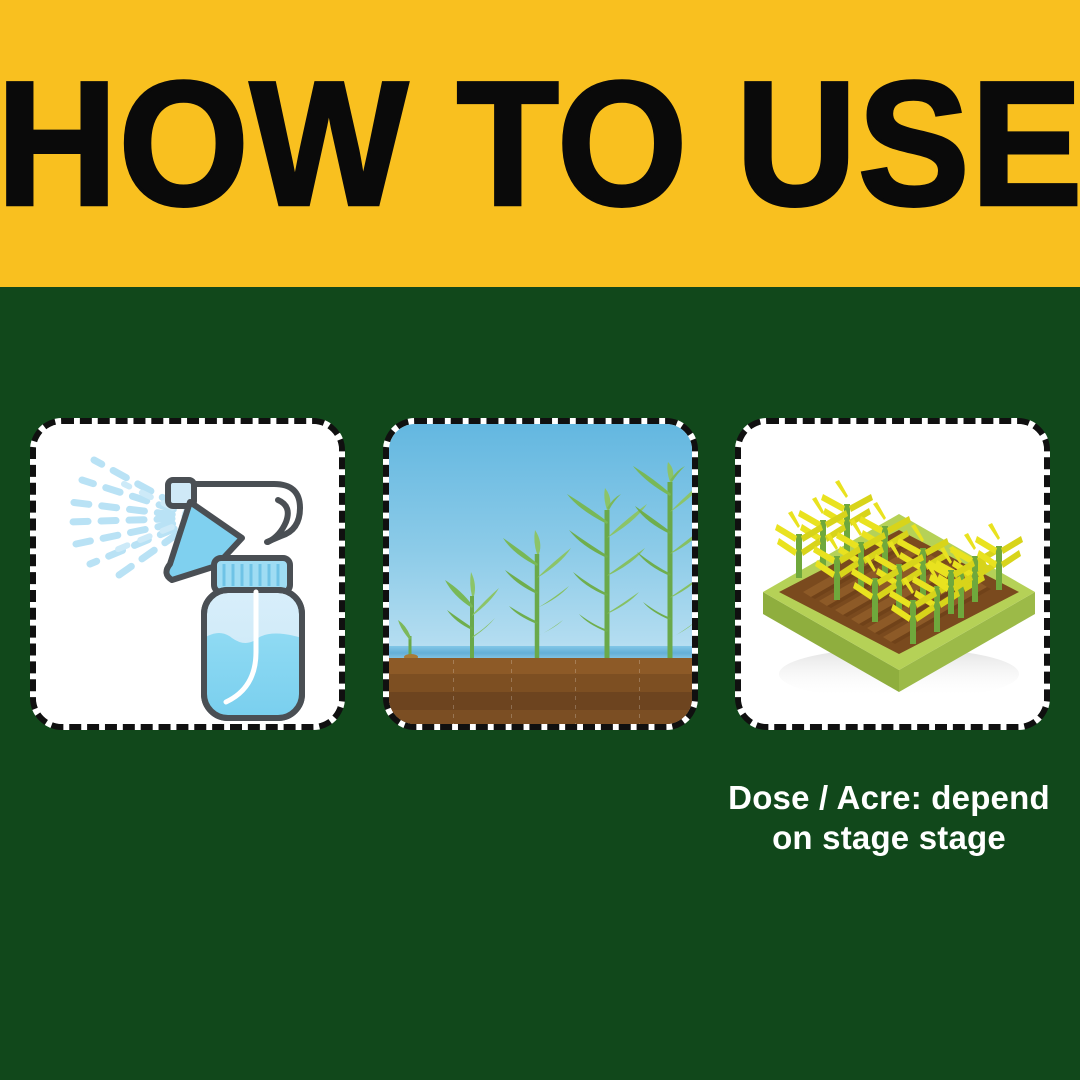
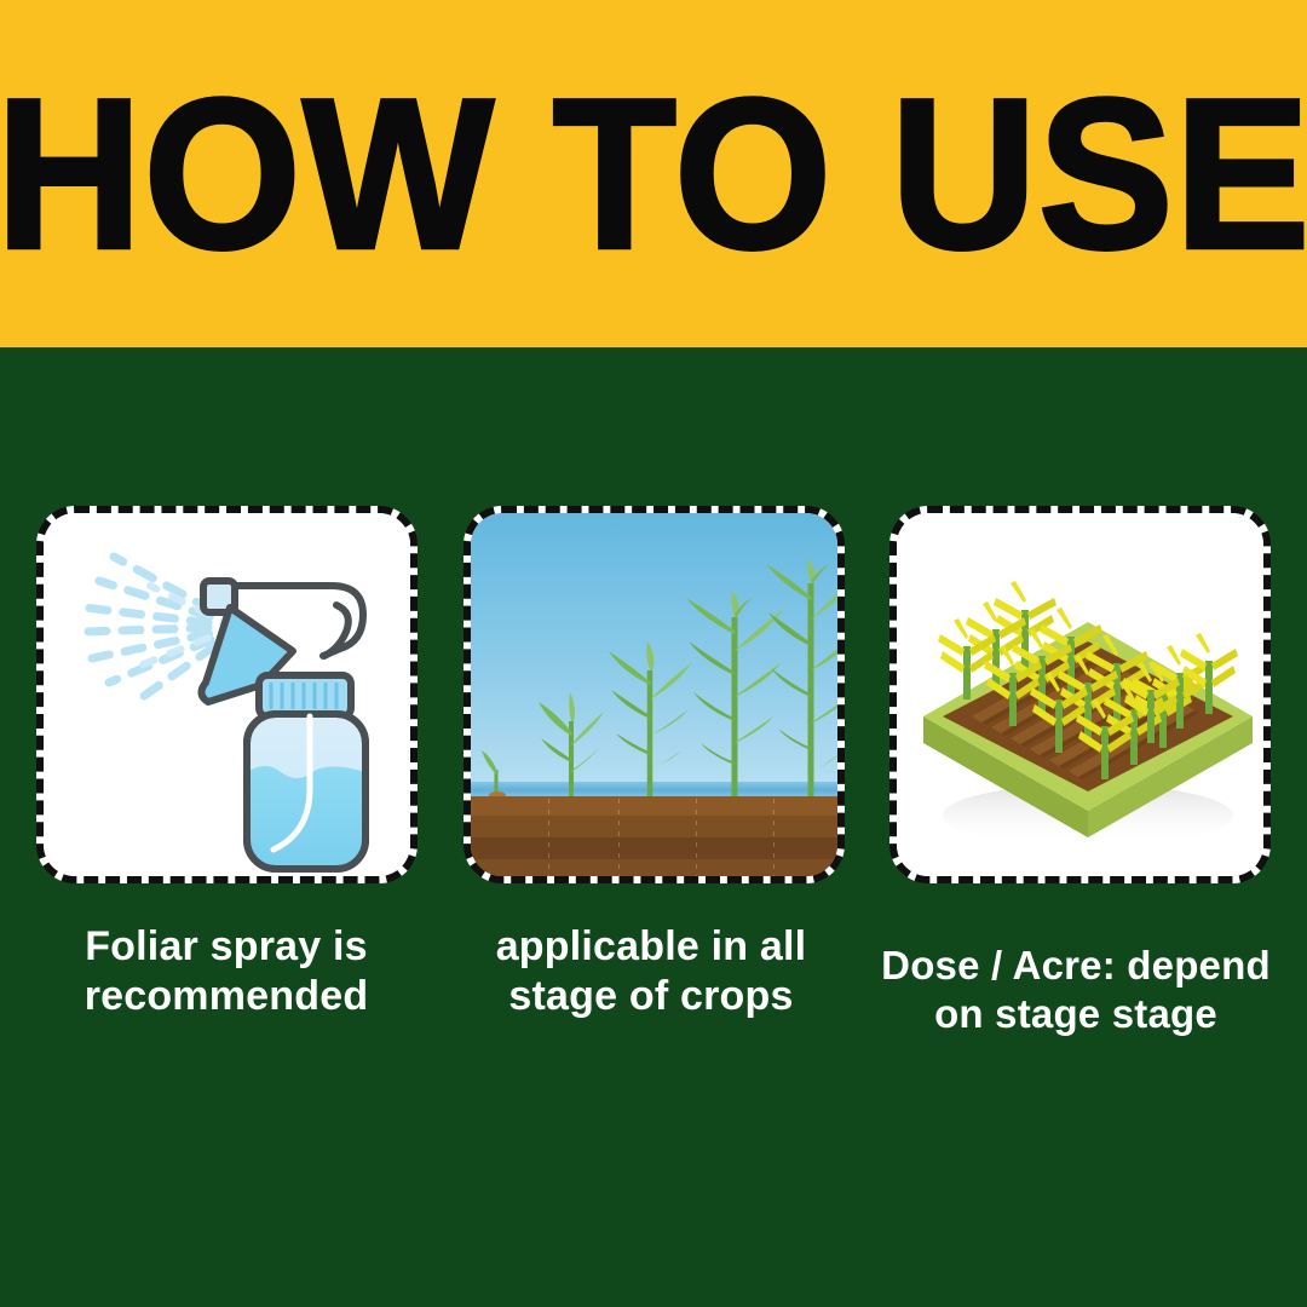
  HOW TO USE
+ Foliar spray is recommended
+ applicable in all stage of crops
  Dose / Acre: depend on stage stage
